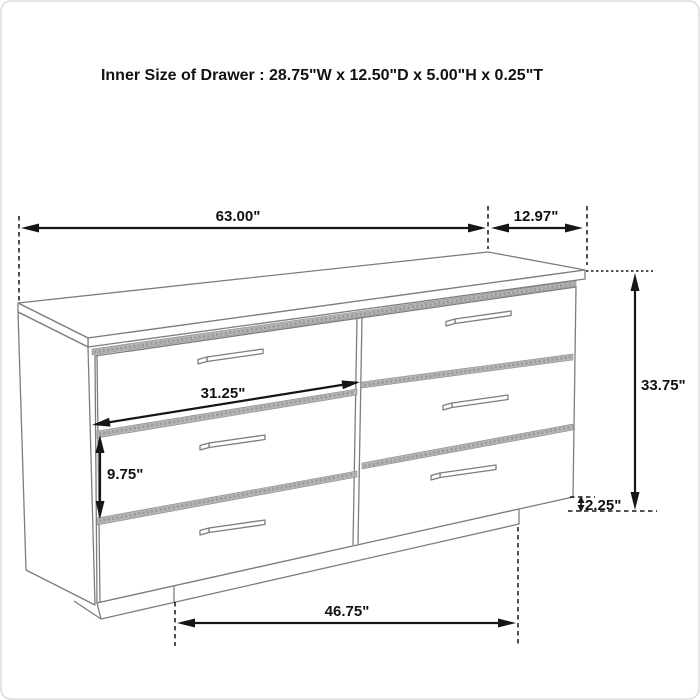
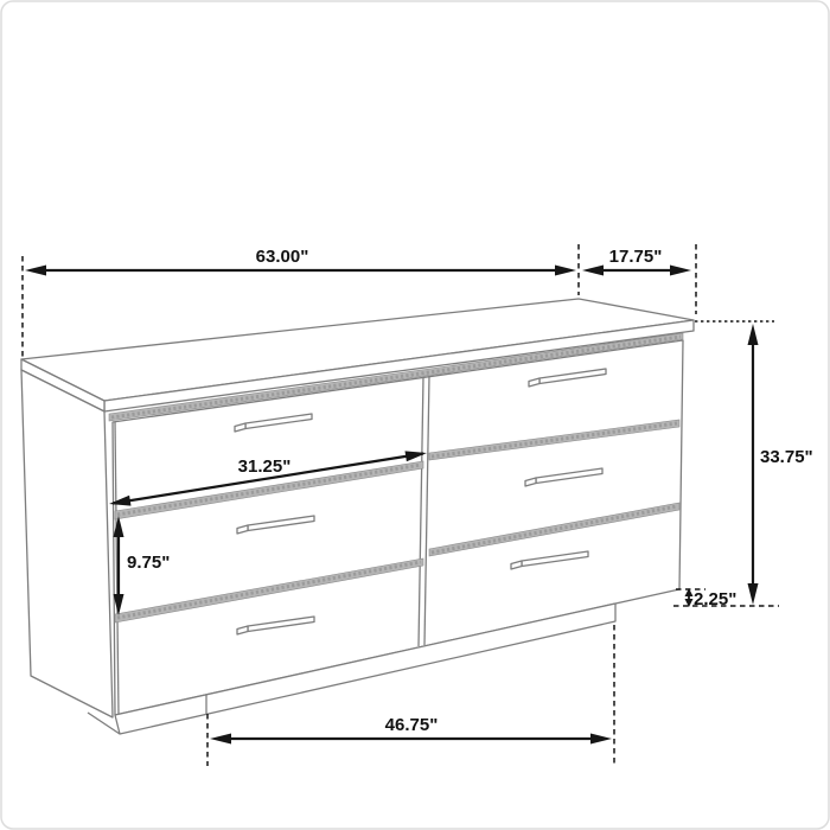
- Inner Size of Drawer : 28.75"W x 12.50"D x 5.00"H x 0.25"T
  63.00"
- 12.97"
+ 17.75"
  33.75"
  31.25"
  9.75"
  2.25"
  46.75"
